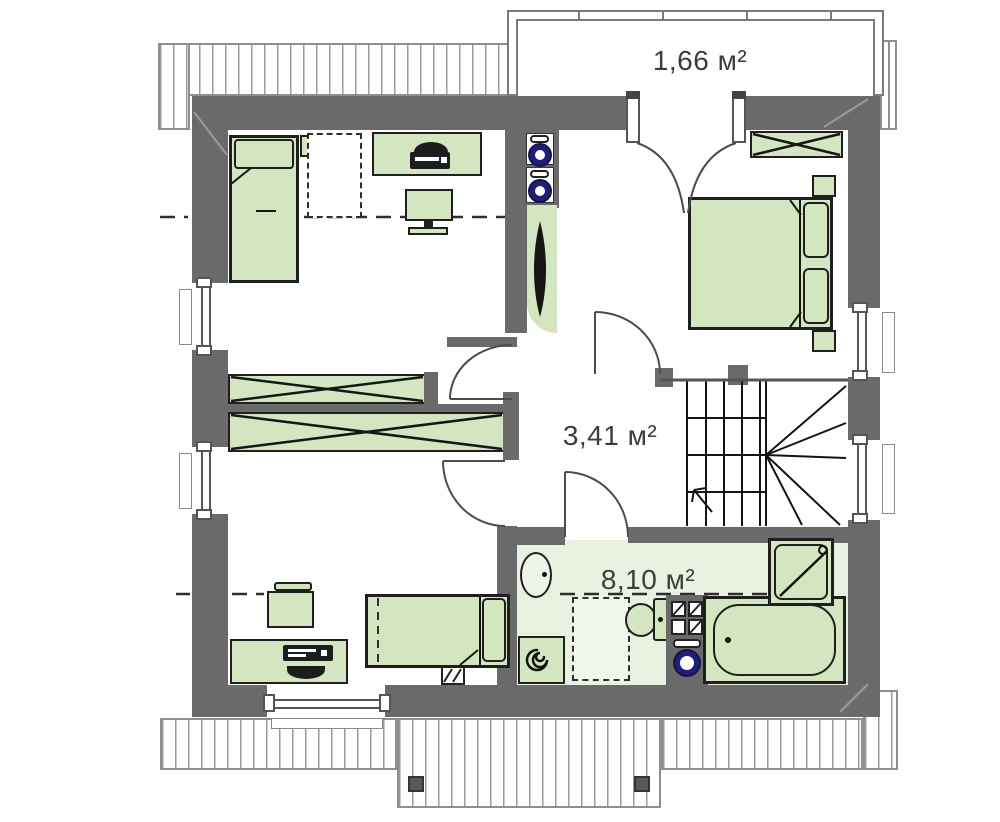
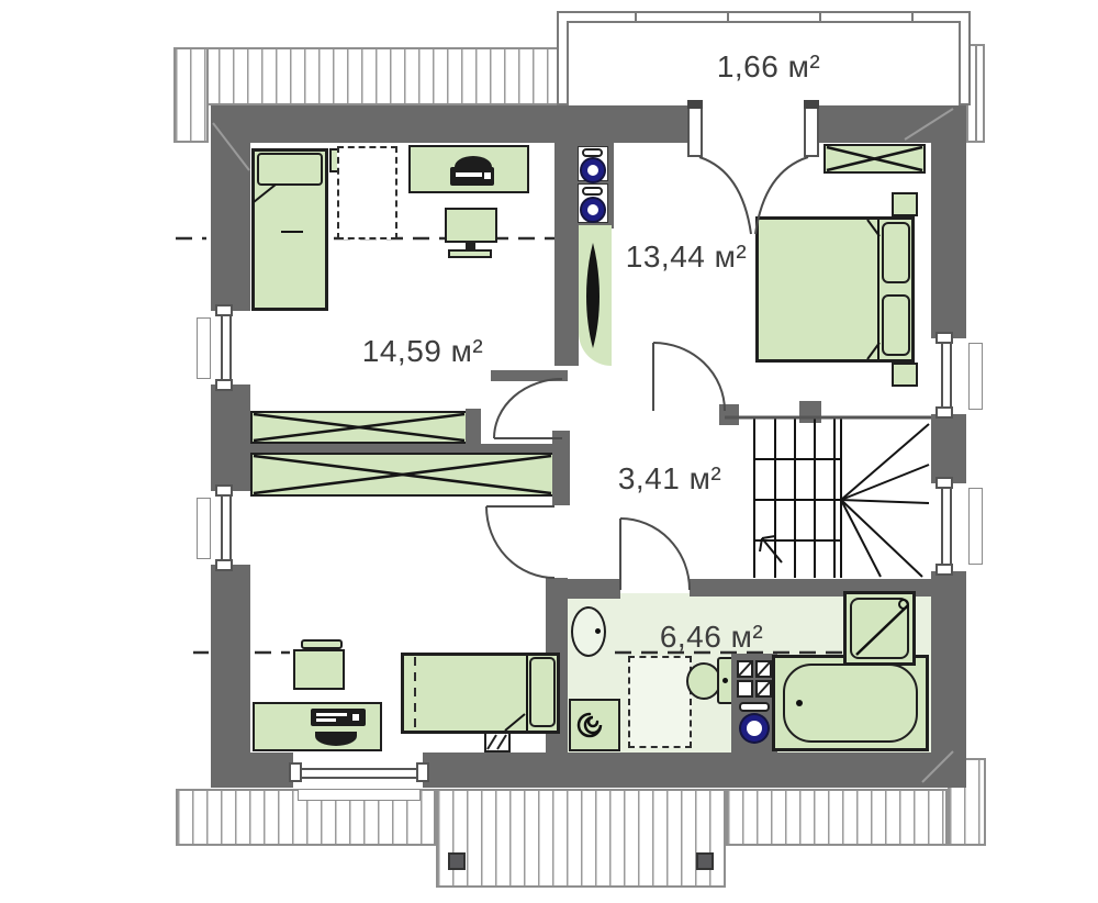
  1,66 м²
+ 13,44 м²
+ 14,59 м²
  3,41 м²
- 8,10 м²
+ 6,46 м²
